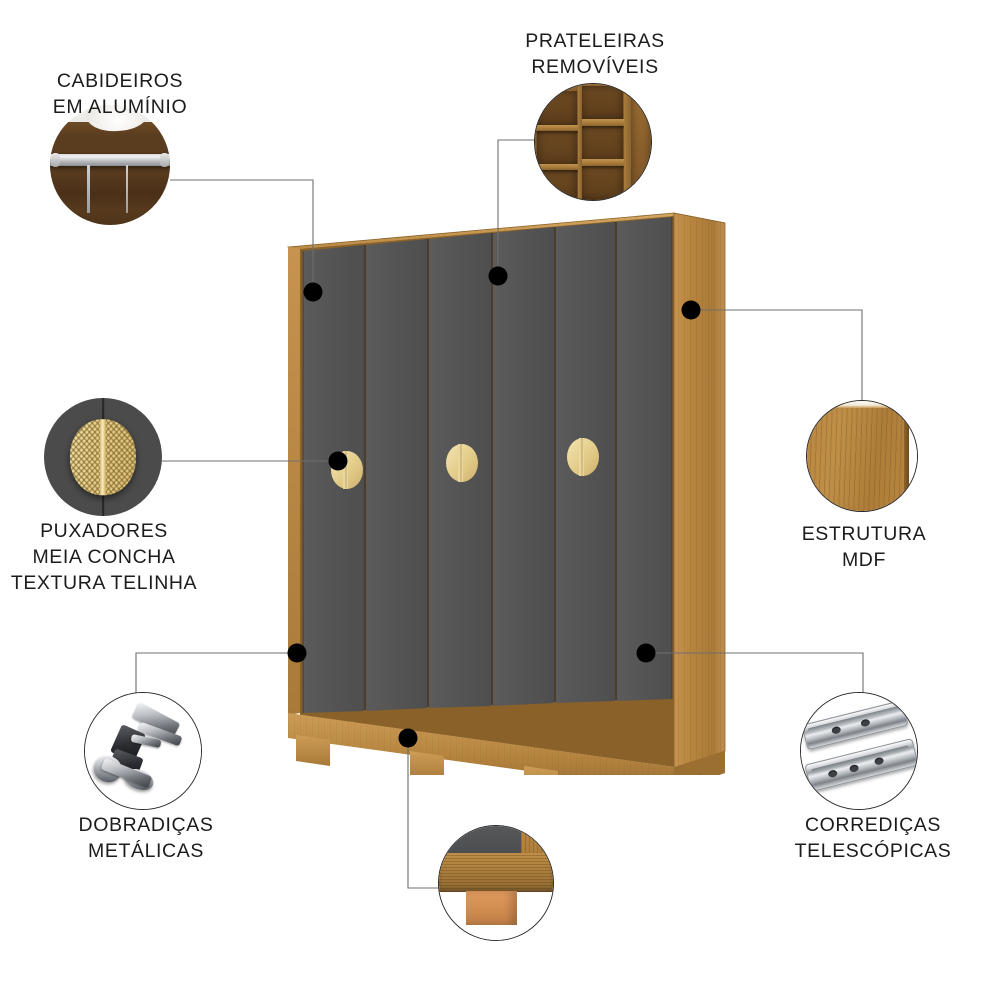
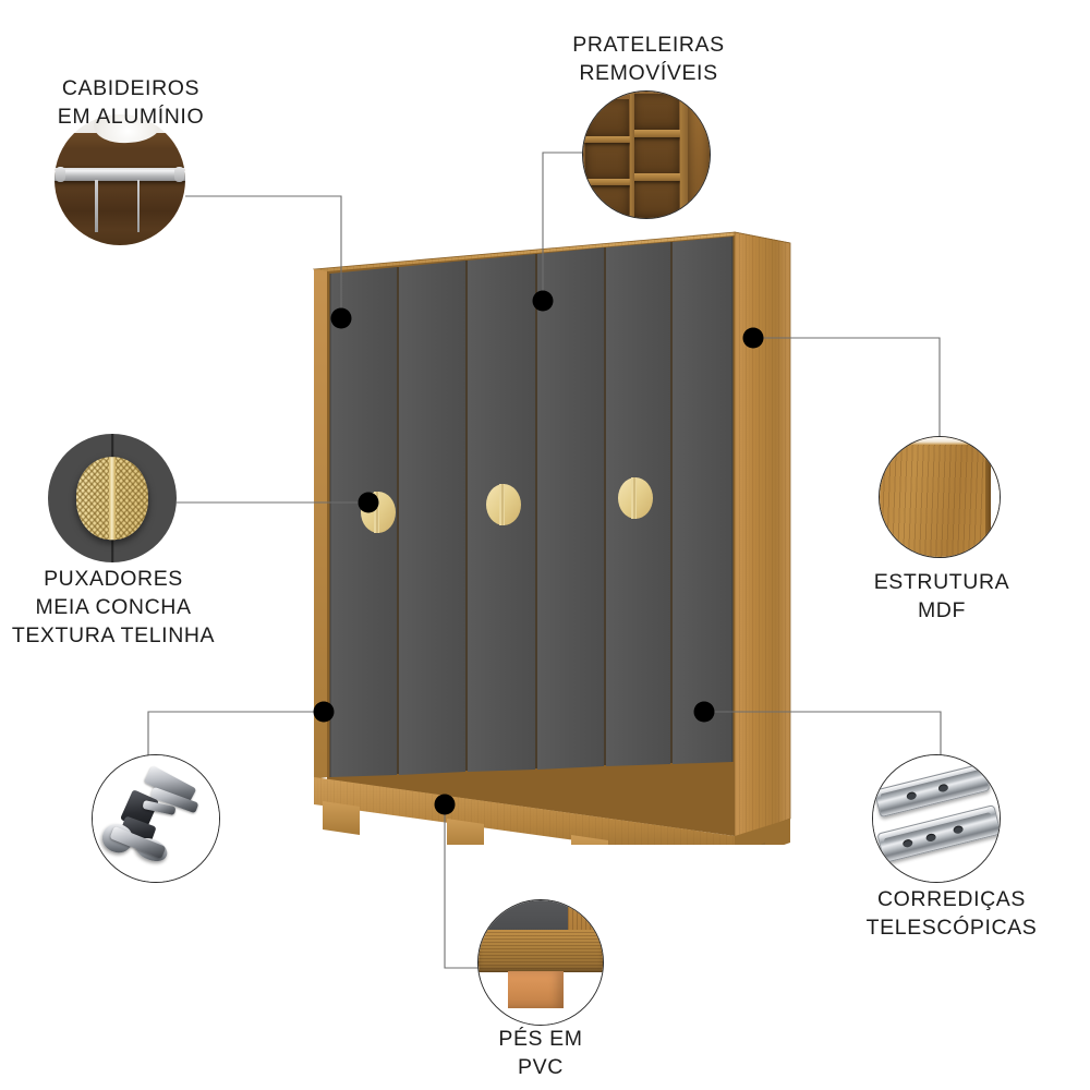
  CABIDEIROS
  EM ALUMÍNIO
  PRATELEIRAS
  REMOVÍVEIS
  PUXADORES
  MEIA CONCHA
  TEXTURA TELINHA
  ESTRUTURA
  MDF
- DOBRADIÇAS
- METÁLICAS
  CORREDIÇAS
  TELESCÓPICAS
+ PÉS EM
+ PVC
